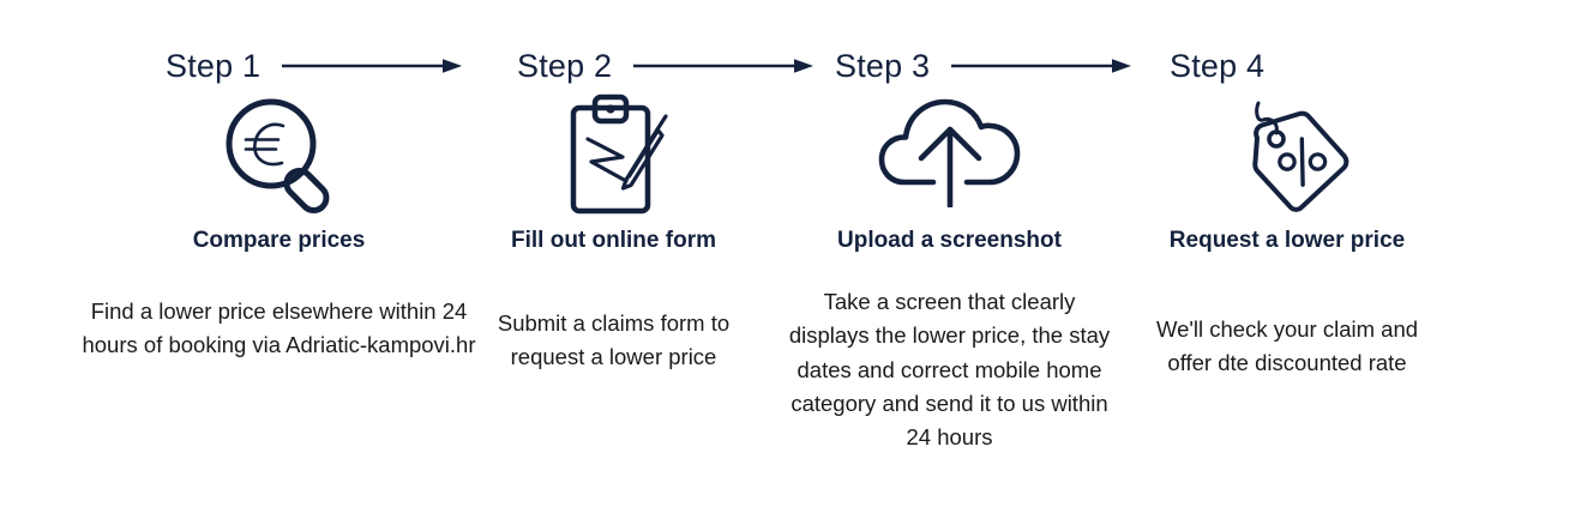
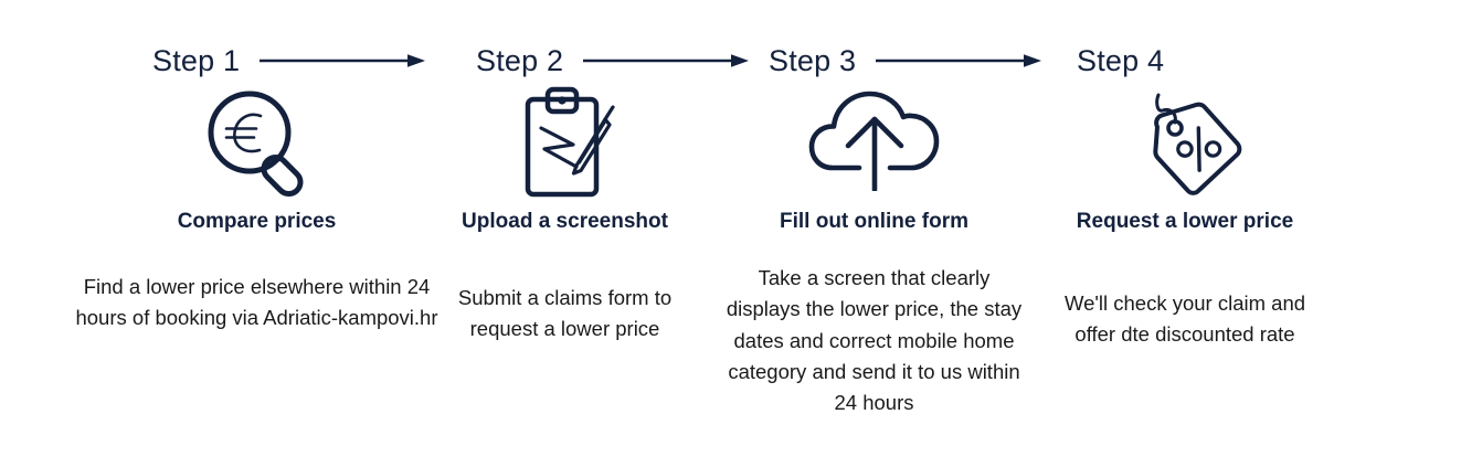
  Step 1
  Compare prices
  Find a lower price elsewhere within 24 hours of booking via Adriatic-kampovi.hr
  Step 2
- Fill out online form
+ Upload a screenshot
  Submit a claims form to request a lower price
  Step 3
- Upload a screenshot
+ Fill out online form
  Take a screen that clearly displays the lower price, the stay dates and correct mobile home category and send it to us within 24 hours
  Step 4
  Request a lower price
  We'll check your claim and offer dte discounted rate
